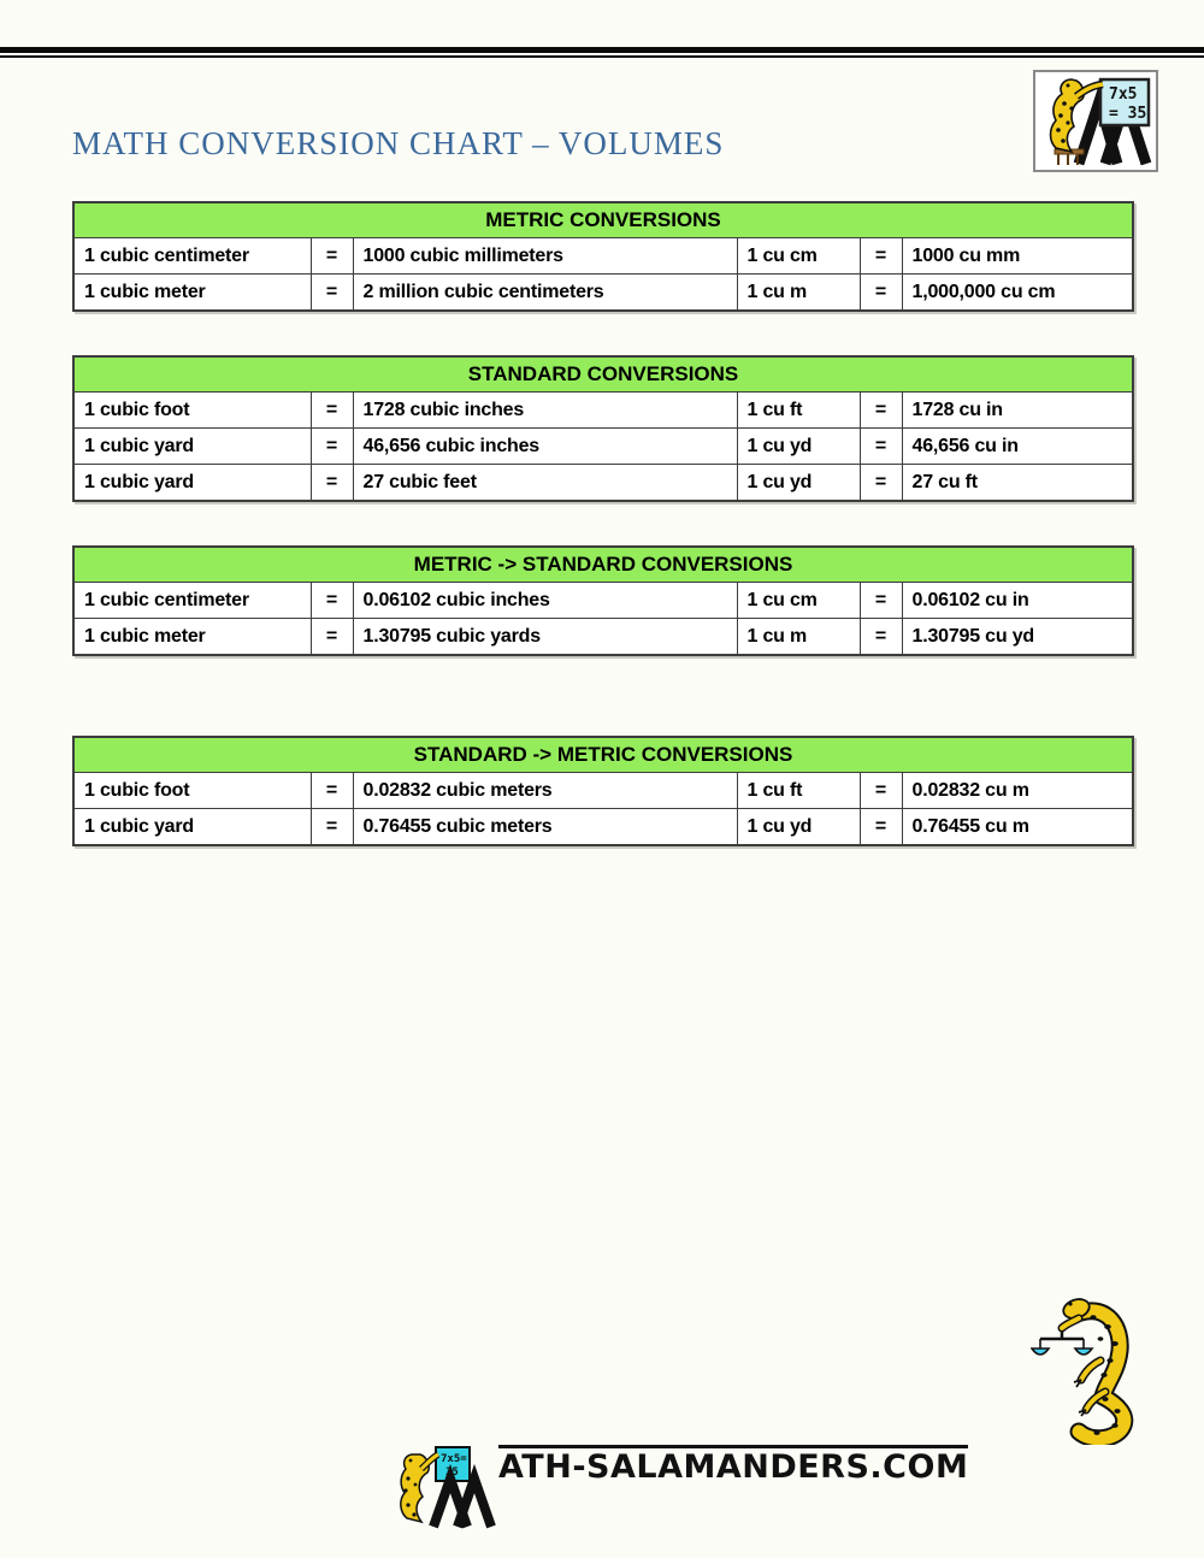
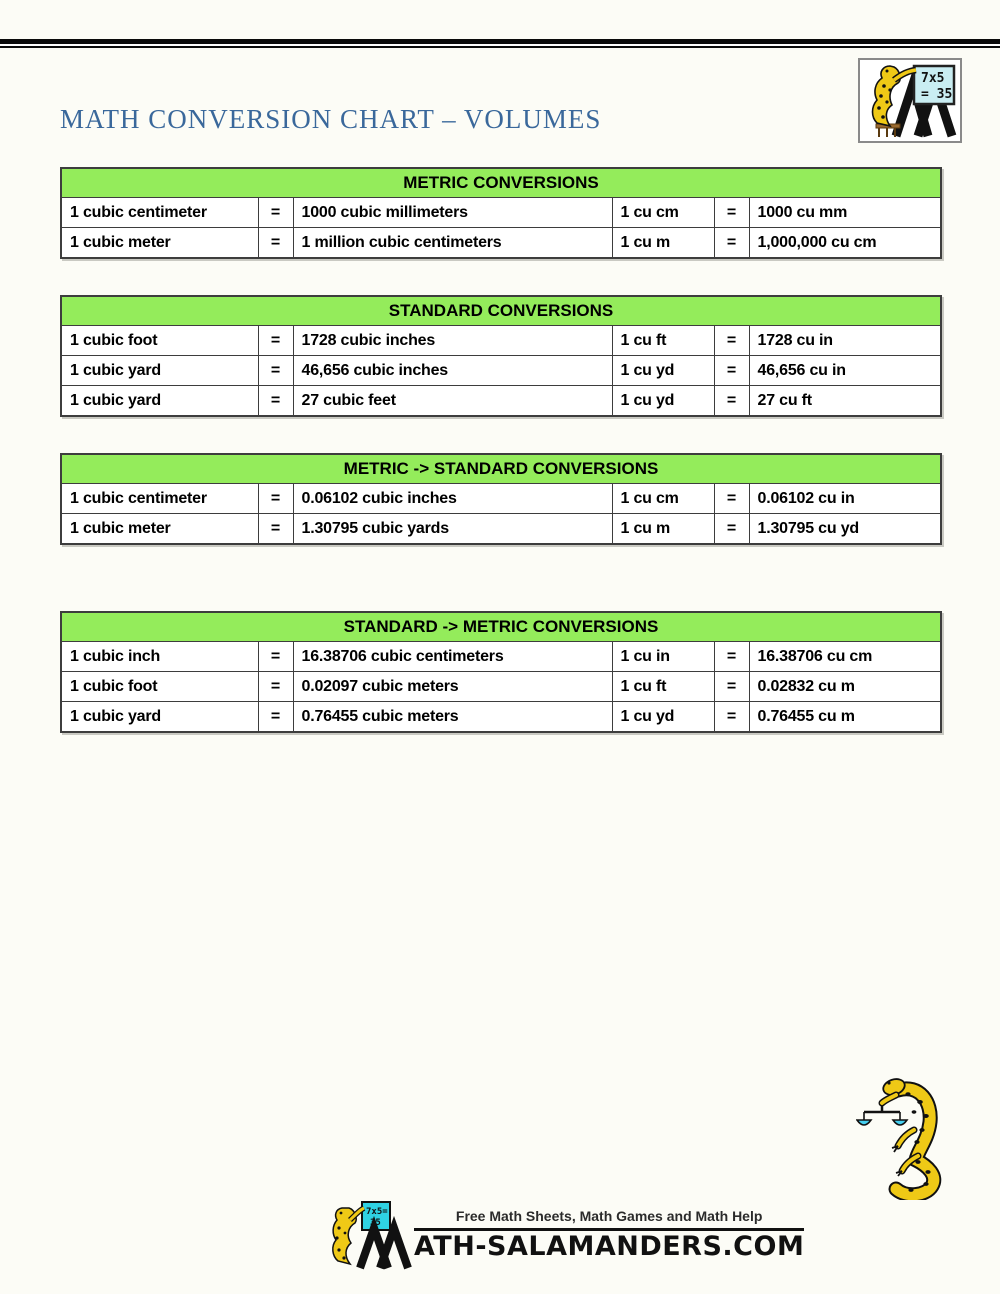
  MATH CONVERSION CHART – VOLUMES
  7x5
  = 35
  METRIC CONVERSIONS
  1 cubic centimeter	=	1000 cubic millimeters	1 cu cm	=	1000 cu mm
- 1 cubic meter	=	2 million cubic centimeters	1 cu m	=	1,000,000 cu cm
+ 1 cubic meter	=	1 million cubic centimeters	1 cu m	=	1,000,000 cu cm
  STANDARD CONVERSIONS
  1 cubic foot	=	1728 cubic inches	1 cu ft	=	1728 cu in
  1 cubic yard	=	46,656 cubic inches	1 cu yd	=	46,656 cu in
  1 cubic yard	=	27 cubic feet	1 cu yd	=	27 cu ft
  METRIC -> STANDARD CONVERSIONS
  1 cubic centimeter	=	0.06102 cubic inches	1 cu cm	=	0.06102 cu in
  1 cubic meter	=	1.30795 cubic yards	1 cu m	=	1.30795 cu yd
  STANDARD -> METRIC CONVERSIONS
+ 1 cubic inch	=	16.38706 cubic centimeters	1 cu in	=	16.38706 cu cm
- 1 cubic foot	=	0.02832 cubic meters	1 cu ft	=	0.02832 cu m
+ 1 cubic foot	=	0.02097 cubic meters	1 cu ft	=	0.02832 cu m
  1 cubic yard	=	0.76455 cubic meters	1 cu yd	=	0.76455 cu m
  7x5=
+ Free Math Sheets, Math Games and Math Help
  ATH-SALAMANDERS.COM
